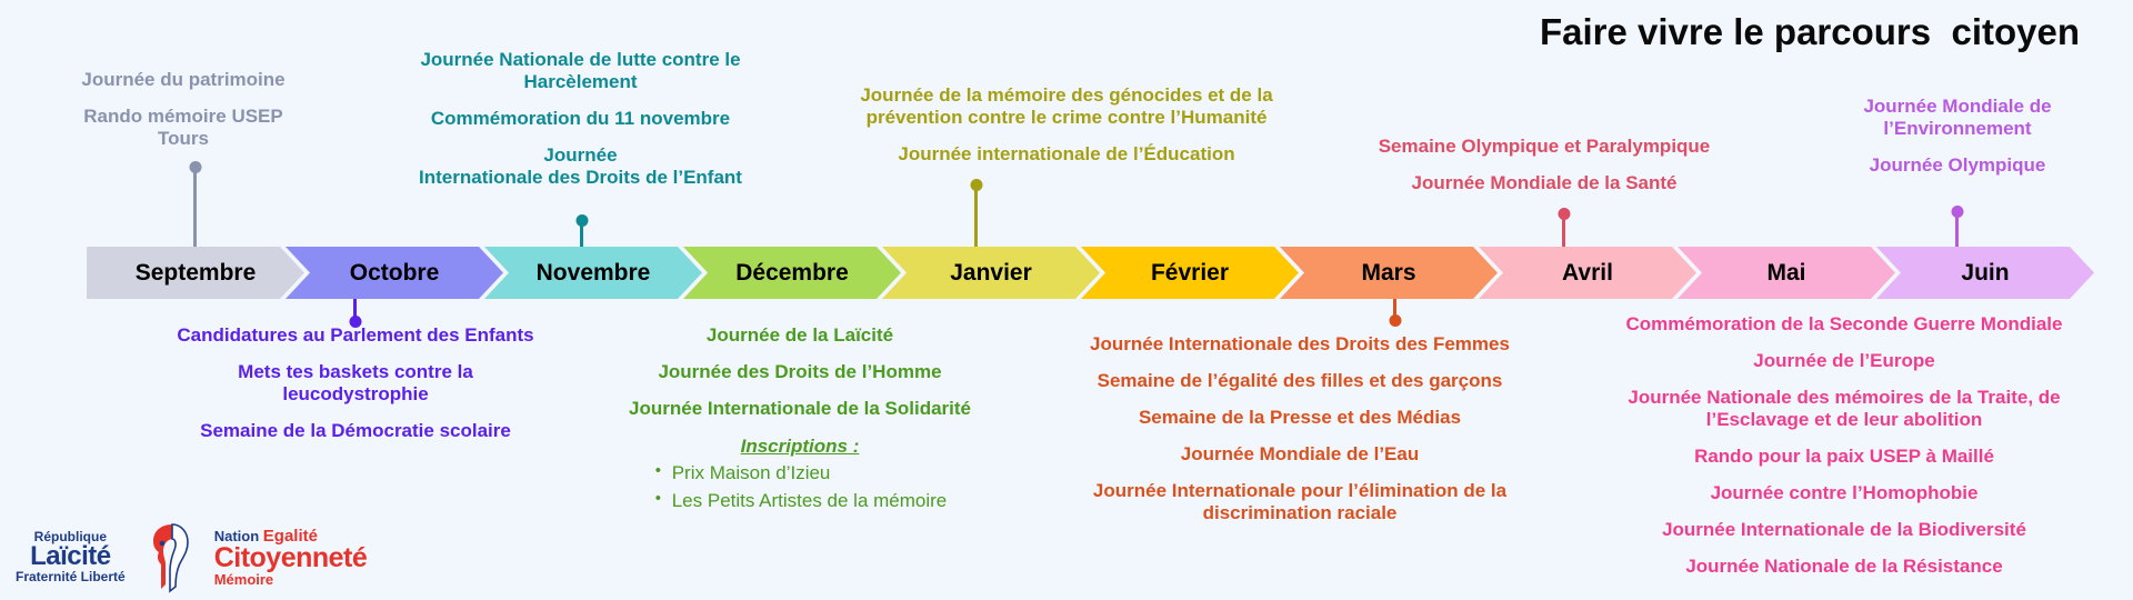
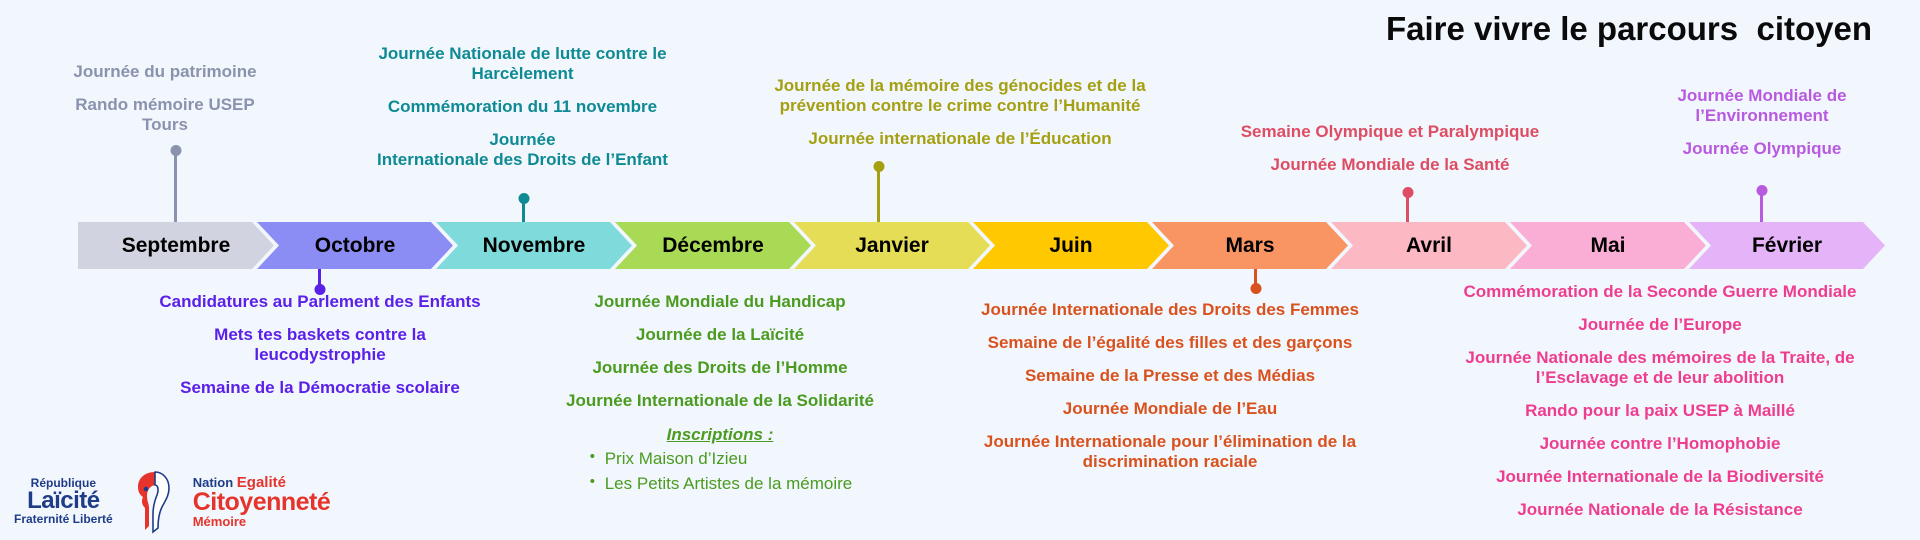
  Faire vivre le parcours citoyen
  Journée du patrimoine
  Rando mémoire USEP
  Tours
  Journée Nationale de lutte contre le
  Harcèlement
  Commémoration du 11 novembre
  Journée
  Internationale des Droits de l’Enfant
  Journée de la mémoire des génocides et de la
  prévention contre le crime contre l’Humanité
  Journée internationale de l’Éducation
  Semaine Olympique et Paralympique
  Journée Mondiale de la Santé
  Journée Mondiale de
  l’Environnement
  Journée Olympique
  Septembre
  Octobre
  Novembre
  Décembre
  Janvier
- Février
+ Juin
  Mars
  Avril
  Mai
- Juin
+ Février
  Candidatures au Parlement des Enfants
  Mets tes baskets contre la
  leucodystrophie
  Semaine de la Démocratie scolaire
+ Journée Mondiale du Handicap
  Journée de la Laïcité
  Journée des Droits de l’Homme
  Journée Internationale de la Solidarité
  Inscriptions :
  Prix Maison d’Izieu
  Les Petits Artistes de la mémoire
  Journée Internationale des Droits des Femmes
  Semaine de l’égalité des filles et des garçons
  Semaine de la Presse et des Médias
  Journée Mondiale de l’Eau
  Journée Internationale pour l’élimination de la
  discrimination raciale
  Commémoration de la Seconde Guerre Mondiale
  Journée de l’Europe
  Journée Nationale des mémoires de la Traite, de
  l’Esclavage et de leur abolition
  Rando pour la paix USEP à Maillé
  Journée contre l’Homophobie
  Journée Internationale de la Biodiversité
  Journée Nationale de la Résistance
  République
  Laïcité
  Fraternité Liberté
  Nation Egalité
  Citoyenneté
  Mémoire
